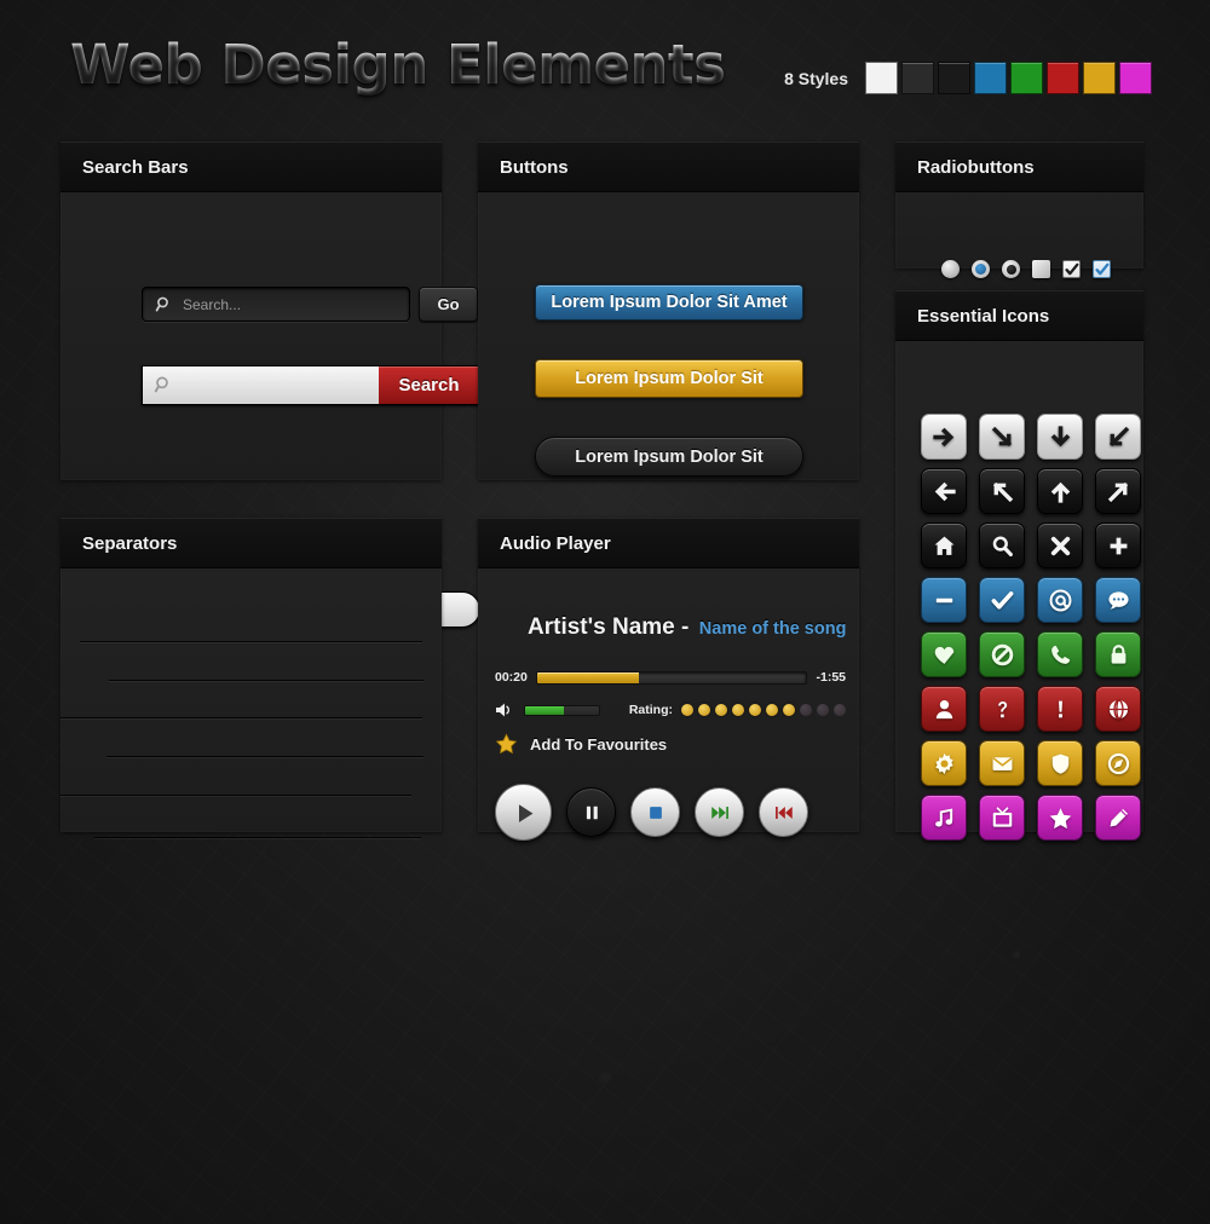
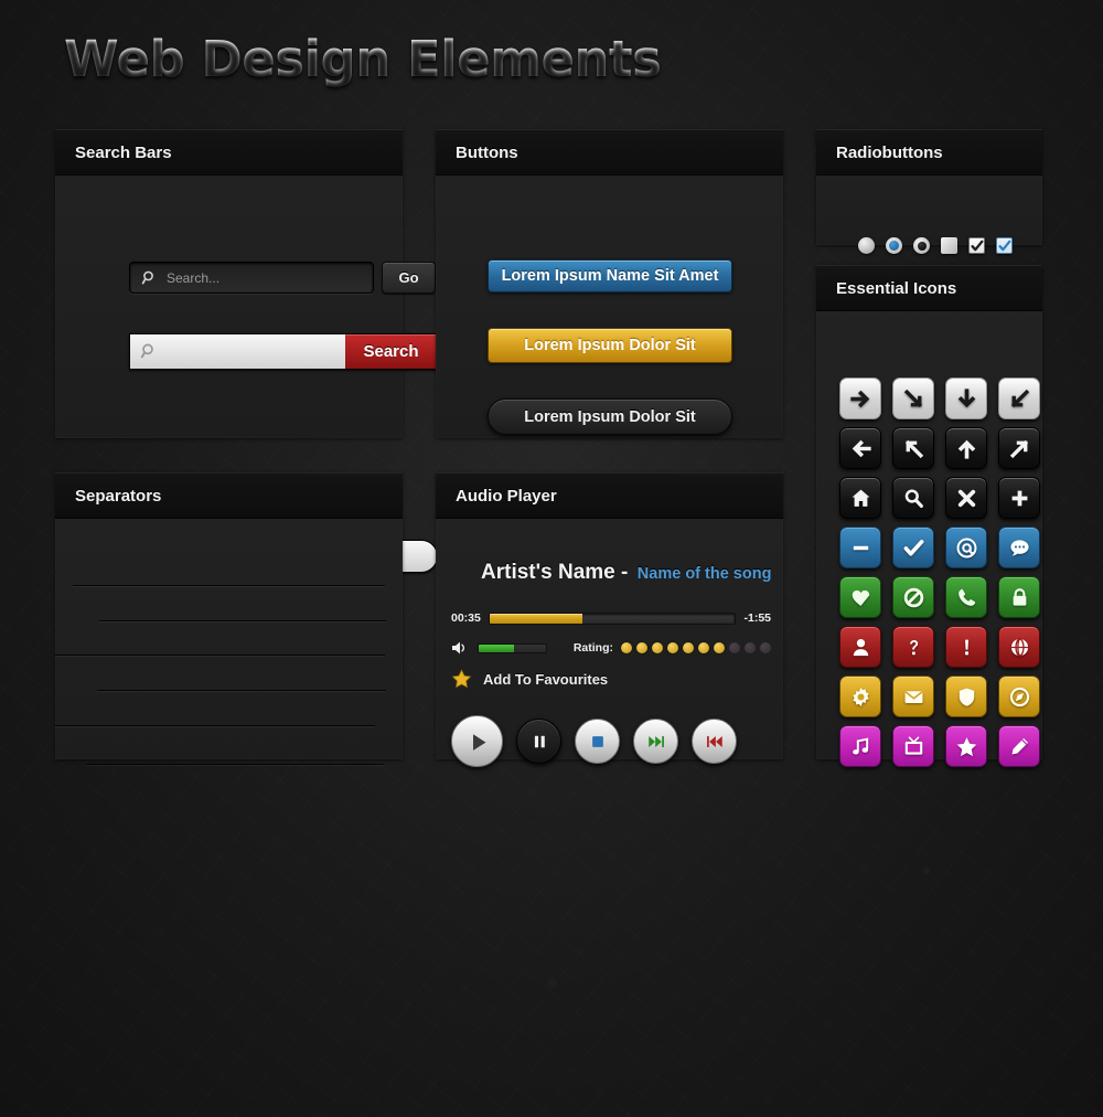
  Web Design Elements
- 8 Styles
  Search Bars
  Search...
  Go
  Search
  Buttons
- Lorem Ipsum Dolor Sit Amet
+ Lorem Ipsum Name Sit Amet
  Lorem Ipsum Dolor Sit
  Lorem Ipsum Dolor Sit
  Radiobuttons
  Essential Icons
  Separators
  Audio Player
  Artist's Name - Name of the song
- 00:20
+ 00:35
  -1:55
  Rating:
  Add To Favourites
